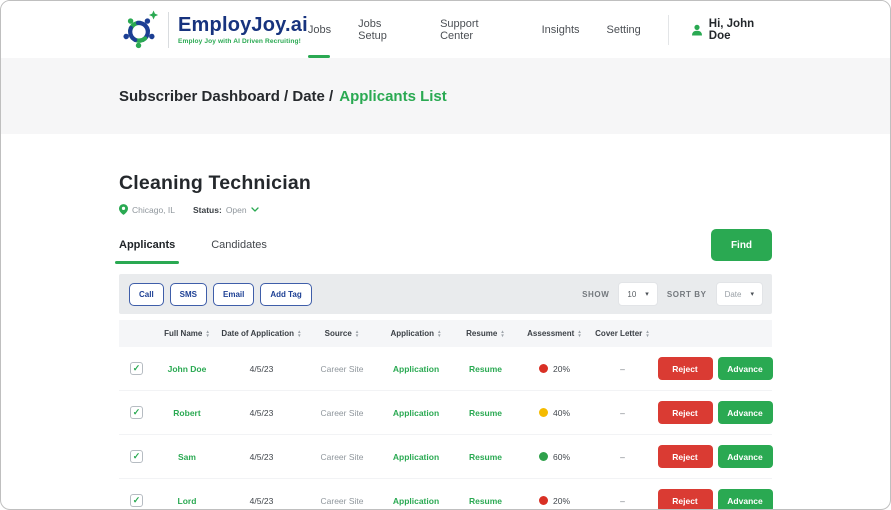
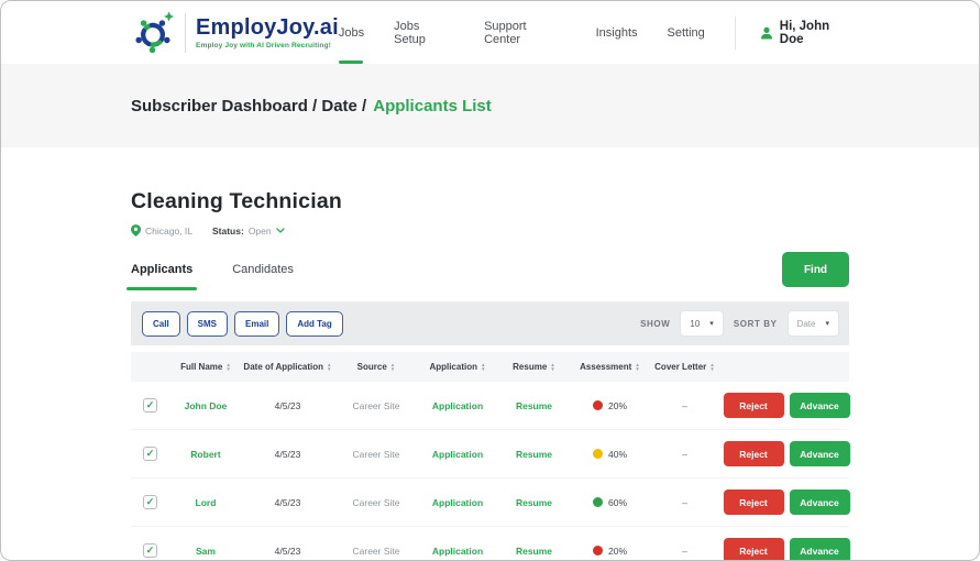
  EmployJoy.ai
  Jobs
  Jobs Setup
  Support Center
  Insights
  Setting
  Hi, John Doe
  Subscriber Dashboard / Date /
  Applicants List
  Cleaning Technician
  Chicago, IL
  Status:
  Open
  Applicants
  Candidates
  Find
  Call
  SMS
  Email
  Add Tag
  SHOW
  10
  SORT BY
  Date
  Full Name
  Date of Application
  Source
  Application
  Resume
  Assessment
  Cover Letter
  ✓
  John Doe
  4/5/23
  Career Site
  Application
  Resume
  20%
  –
  Reject
  Advance
  ✓
  Robert
  4/5/23
  Career Site
  Application
  Resume
  40%
  –
  Reject
  Advance
  ✓
- Sam
+ Lord
  4/5/23
  Career Site
  Application
  Resume
  60%
  –
  Reject
  Advance
  ✓
- Lord
+ Sam
  4/5/23
  Career Site
  Application
  Resume
  20%
  –
  Reject
  Advance
